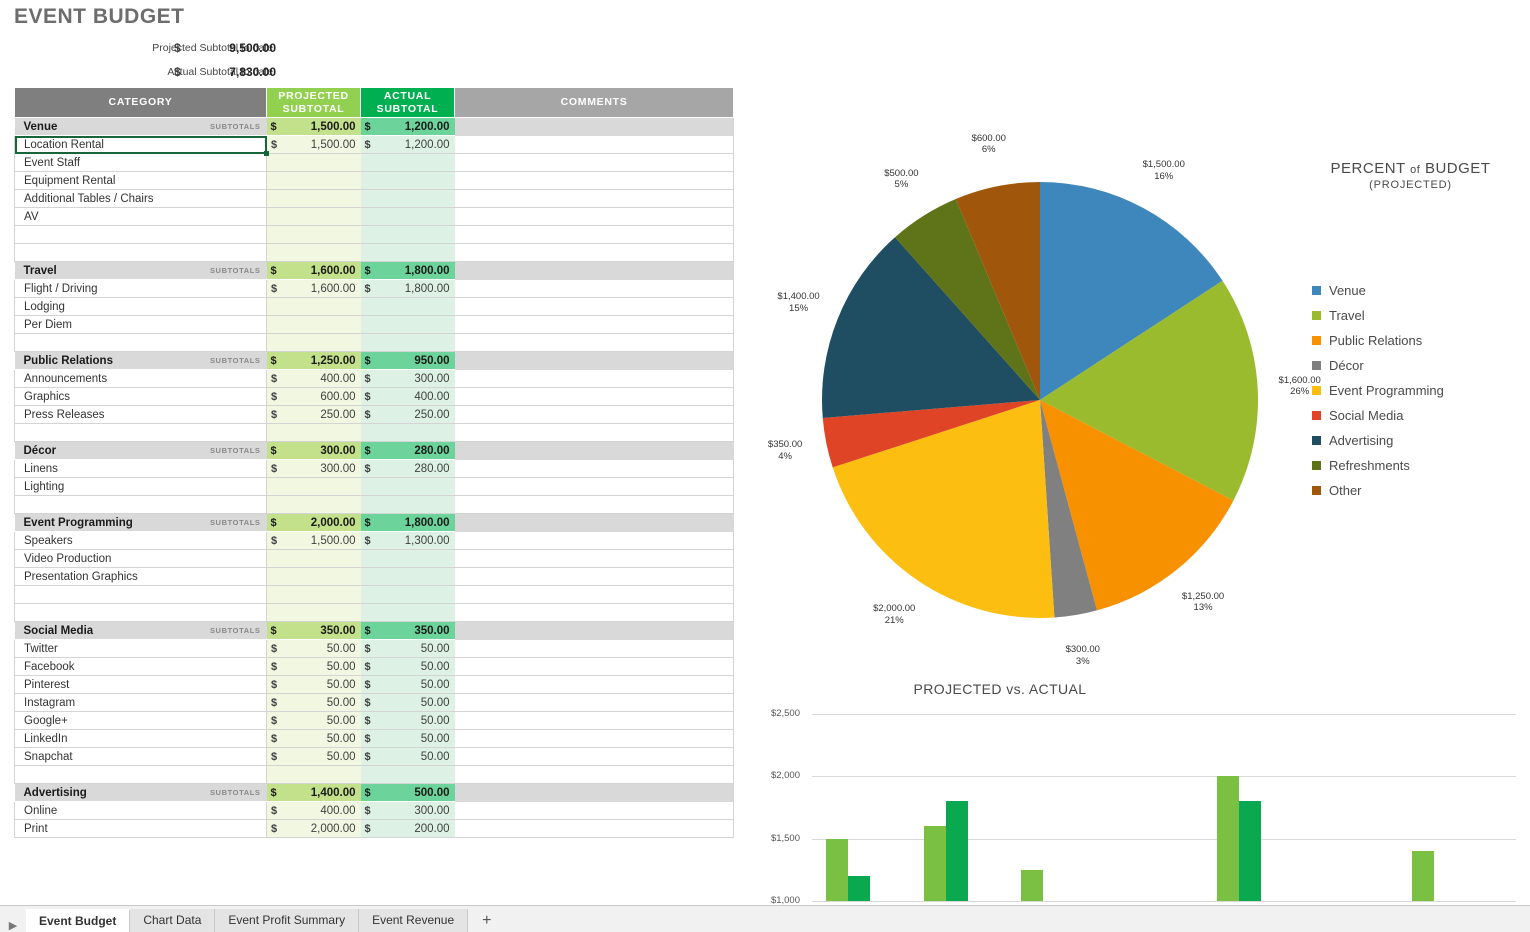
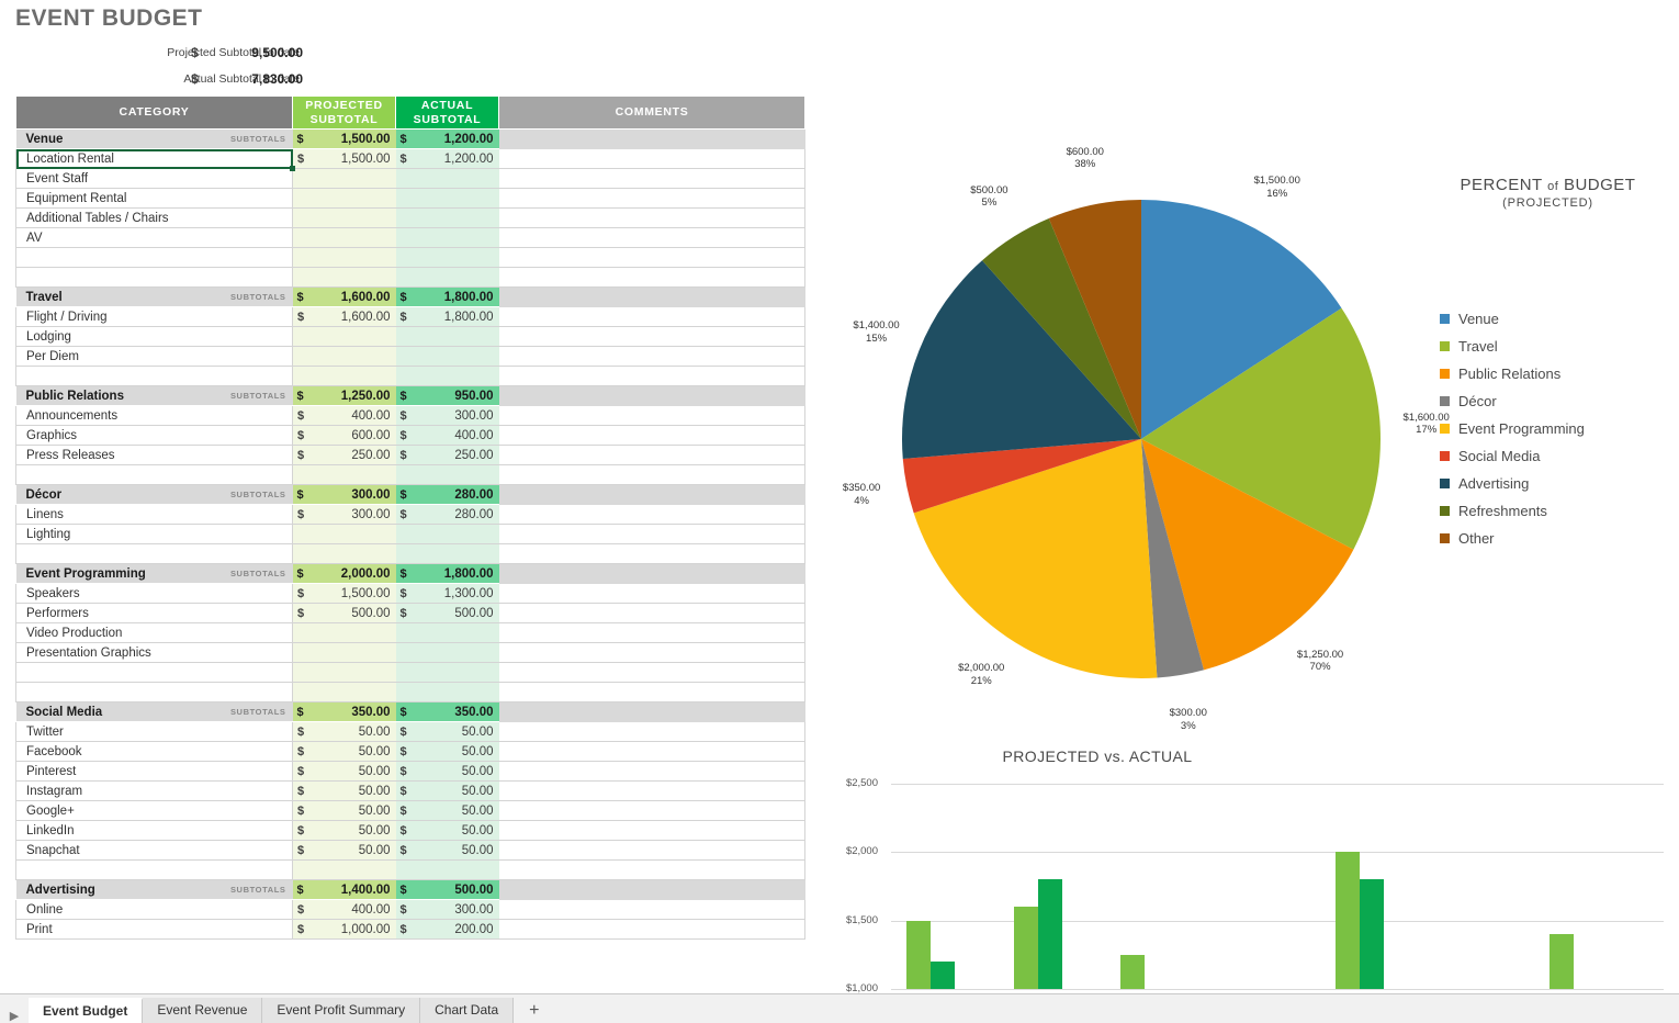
  EVENT BUDGET
  Projected Subtotal to date:
  $
  9,500.00
  Actual Subtotal to date:
  $
  7,830.00
  CATEGORY	PROJECTED SUBTOTAL	ACTUAL SUBTOTAL	COMMENTS
  Venue SUBTOTALS	$	1,500.00	$	1,200.00
  Location Rental	$	1,500.00	$	1,200.00
  Event Staff
  Equipment Rental
  Additional Tables / Chairs
  AV
  Travel SUBTOTALS	$	1,600.00	$	1,800.00
  Flight / Driving	$	1,600.00	$	1,800.00
  Lodging
  Per Diem
  Public Relations SUBTOTALS	$	1,250.00	$	950.00
  Announcements	$	400.00	$	300.00
  Graphics	$	600.00	$	400.00
  Press Releases	$	250.00	$	250.00
  Décor SUBTOTALS	$	300.00	$	280.00
  Linens	$	300.00	$	280.00
  Lighting
  Event Programming SUBTOTALS	$	2,000.00	$	1,800.00
  Speakers	$	1,500.00	$	1,300.00
+ Performers	$	500.00	$	500.00
  Video Production
  Presentation Graphics
  Social Media SUBTOTALS	$	350.00	$	350.00
  Twitter	$	50.00	$	50.00
  Facebook	$	50.00	$	50.00
  Pinterest	$	50.00	$	50.00
  Instagram	$	50.00	$	50.00
  Google+	$	50.00	$	50.00
  LinkedIn	$	50.00	$	50.00
  Snapchat	$	50.00	$	50.00
  Advertising SUBTOTALS	$	1,400.00	$	500.00
  Online	$	400.00	$	300.00
- Print	$	2,000.00	$	200.00
+ Print	$	1,000.00	$	200.00
  PERCENT of BUDGET
  (PROJECTED)
  $1,500.00
  16%
  $1,600.00
- 26%
+ 17%
  $1,250.00
- 13%
+ 70%
  $300.00
  3%
  $2,000.00
  21%
  $350.00
  4%
  $1,400.00
  15%
  $500.00
  5%
  $600.00
- 6%
+ 38%
  Venue
  Travel
  Public Relations
  Décor
  Event Programming
  Social Media
  Advertising
  Refreshments
  Other
  PROJECTED vs. ACTUAL
  $2,500
  $2,000
  $1,500
  $1,000
  ▶
  Event Budget
- Chart Data
+ Event Revenue
  Event Profit Summary
- Event Revenue
+ Chart Data
  +
